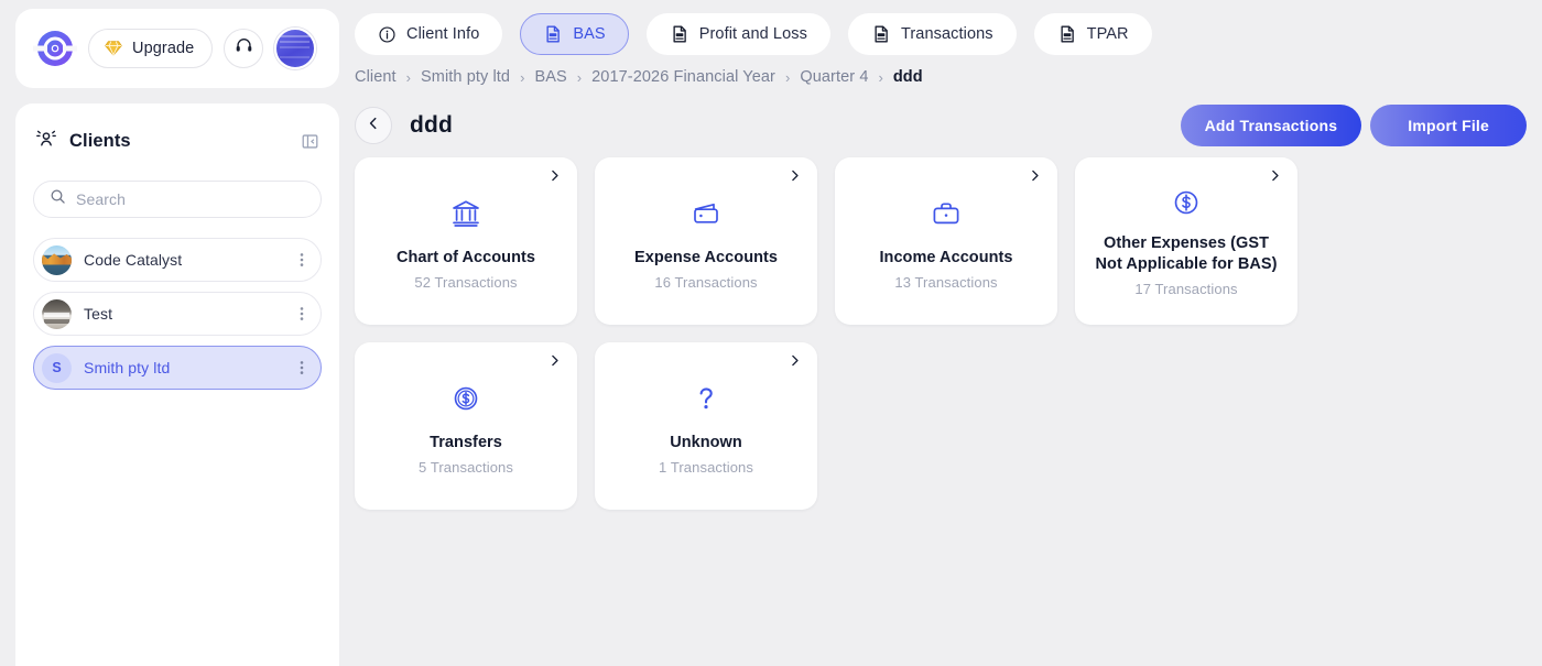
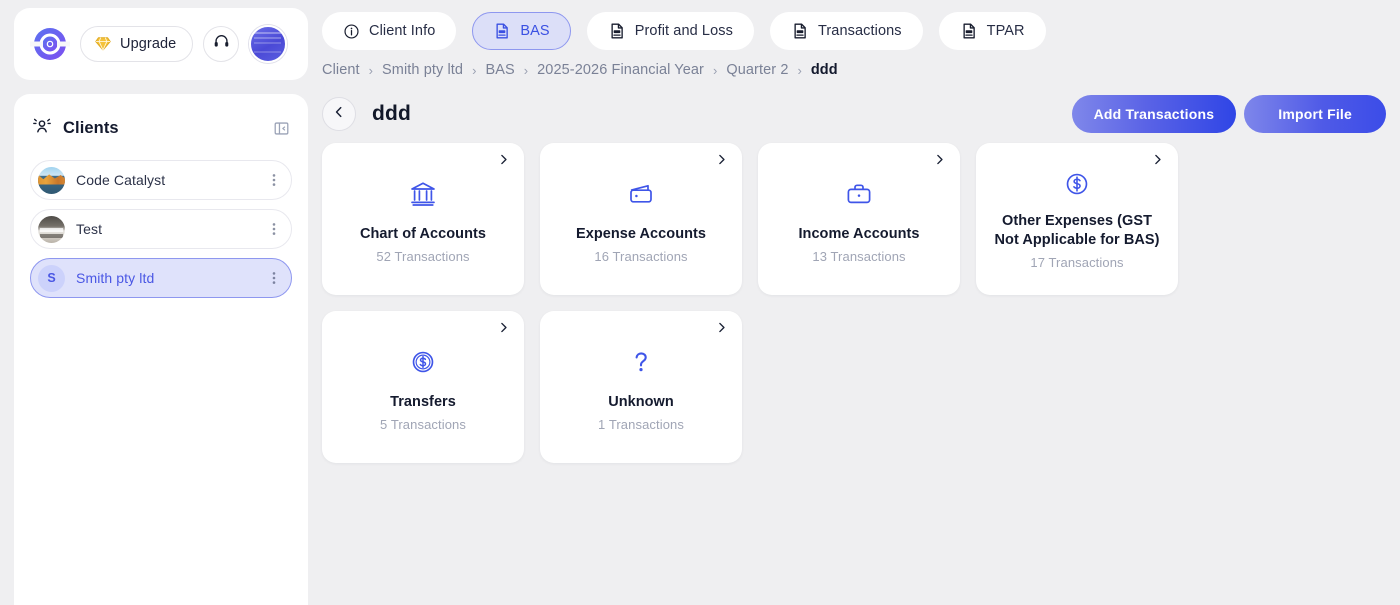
  Upgrade
  Client Info
  BAS
  Profit and Loss
  Transactions
  TPAR
  Client
  ›
  Smith pty ltd
  ›
  BAS
  ›
- 2017-2026 Financial Year
+ 2025-2026 Financial Year
  ›
- Quarter 4
+ Quarter 2
  ›
  ddd
  ddd
  Add Transactions
  Import File
  Clients
- Search
  Code Catalyst
  Test
  S
  Smith pty ltd
  Chart of Accounts
  52 Transactions
  Expense Accounts
  16 Transactions
  Income Accounts
  13 Transactions
  Other Expenses (GST Not Applicable for BAS)
  17 Transactions
  Transfers
  5 Transactions
  Unknown
  1 Transactions
